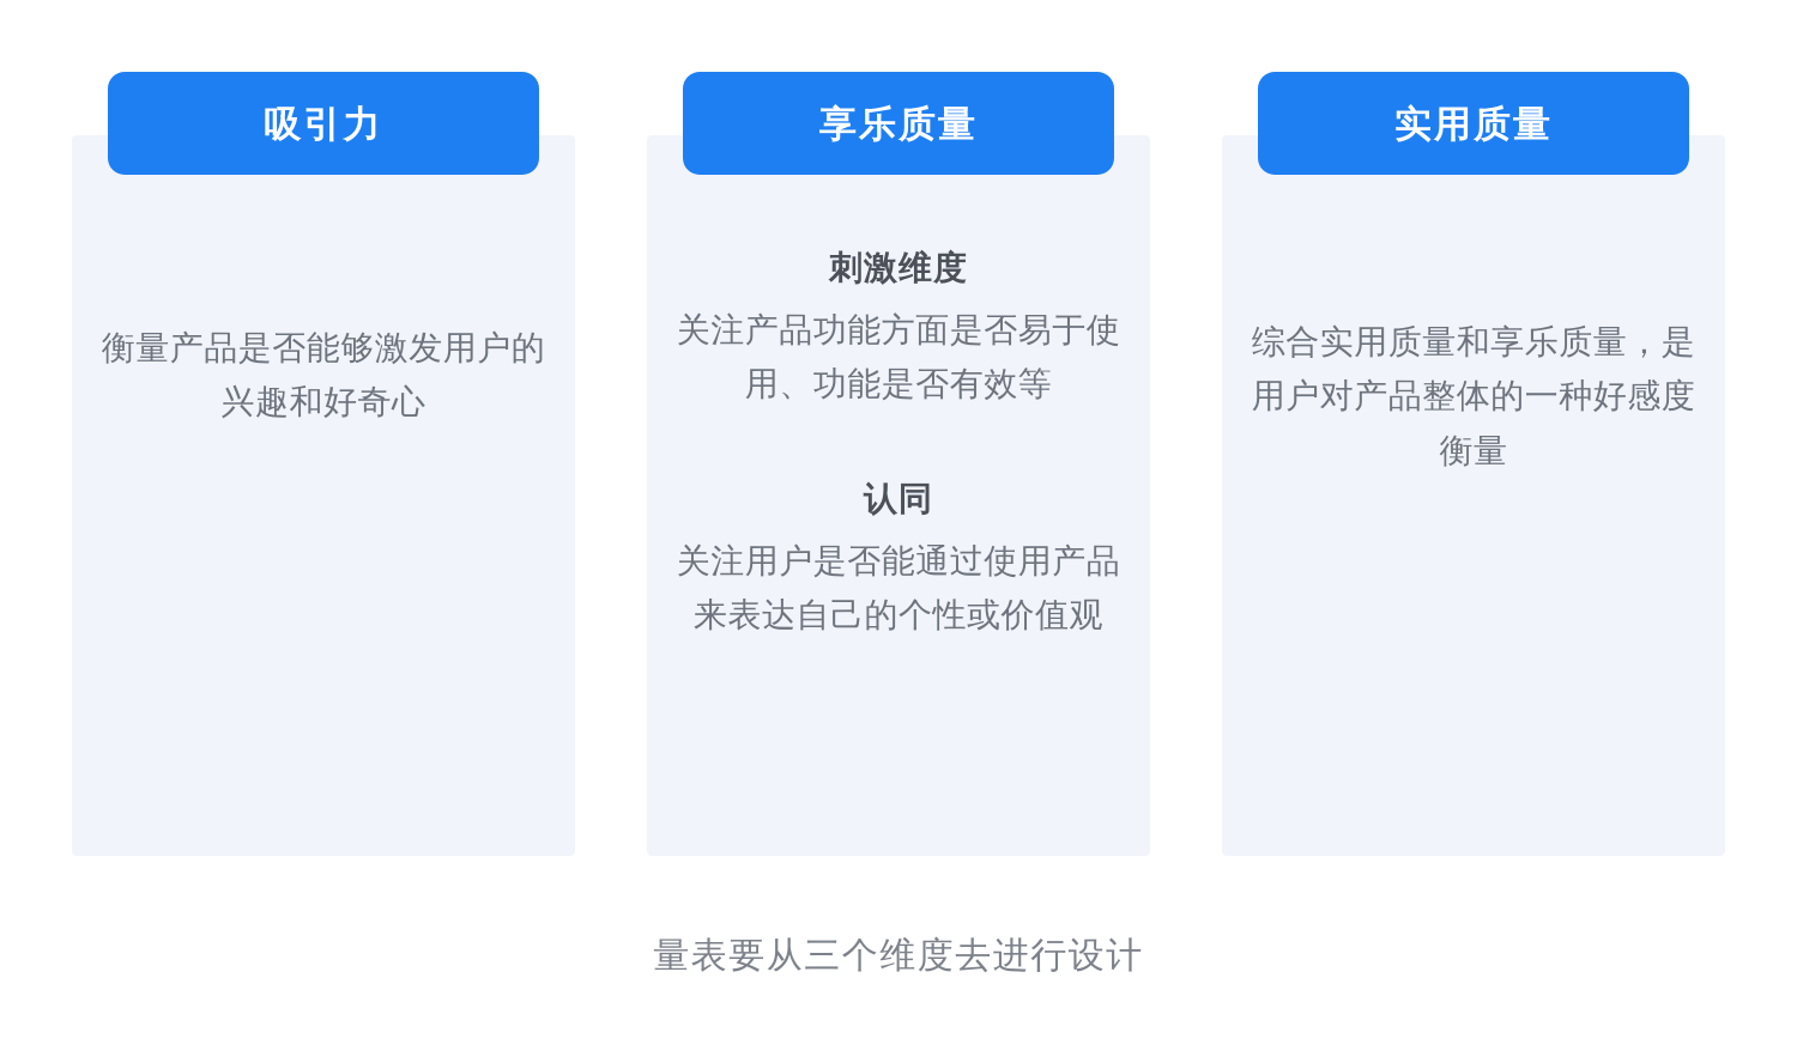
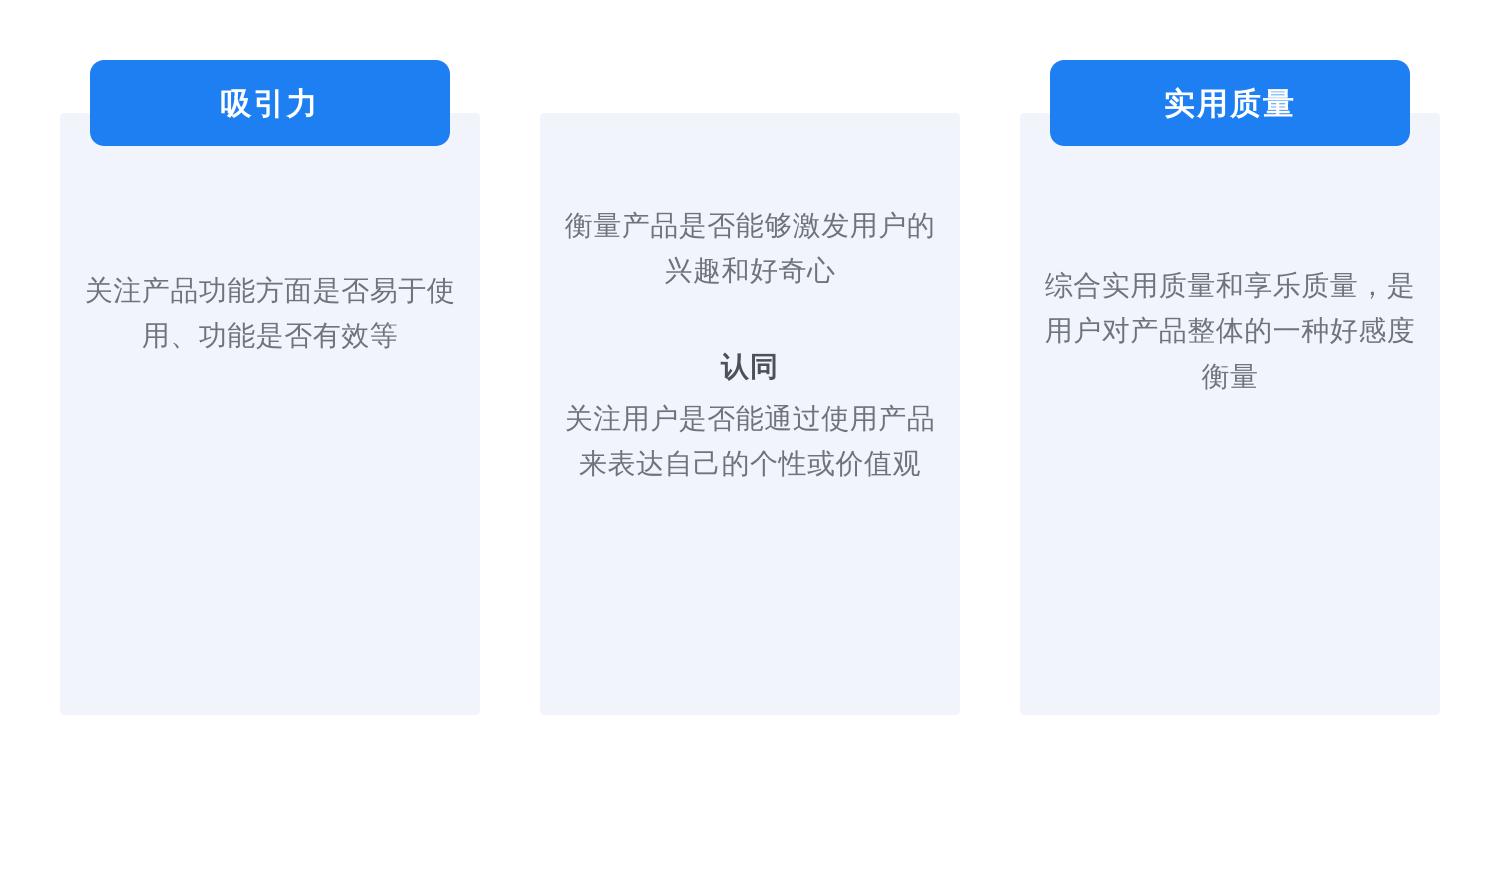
  吸引力
- 衡量产品是否能够激发用户的兴趣和好奇心
+ 关注产品功能方面是否易于使用、功能是否有效等
- 享乐质量
- 刺激维度
- 关注产品功能方面是否易于使用、功能是否有效等
+ 衡量产品是否能够激发用户的兴趣和好奇心
  认同
  关注用户是否能通过使用产品来表达自己的个性或价值观
  实用质量
  综合实用质量和享乐质量，是用户对产品整体的一种好感度衡量
- 量表要从三个维度去进行设计
